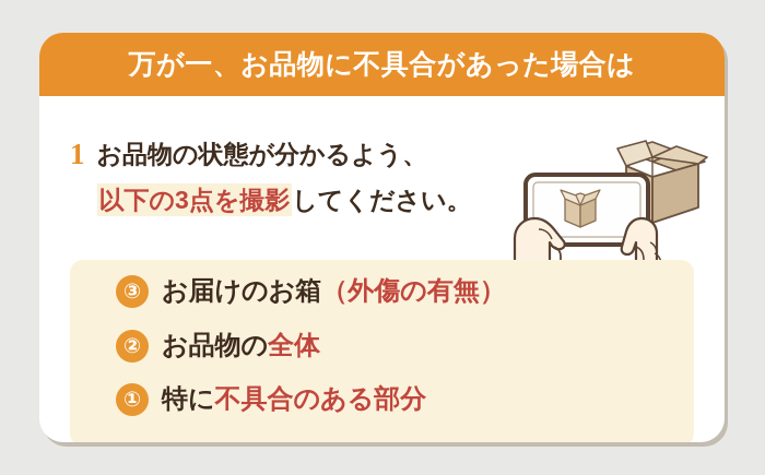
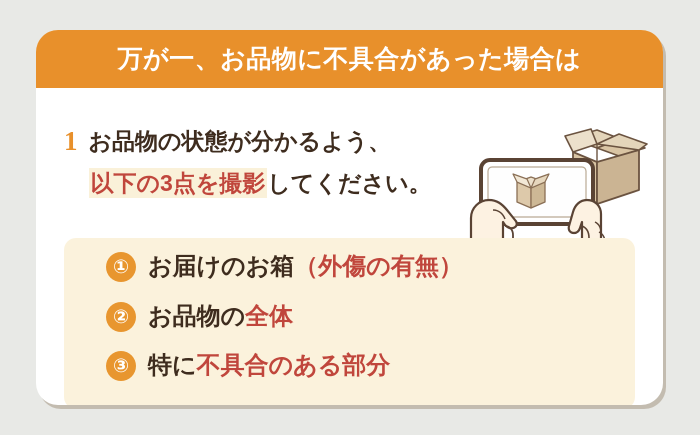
  万が一、お品物に不具合があった場合は
  1
  お品物の状態が分かるよう、
  以下の3点を撮影してください。
- ③
+ ①
  お届けのお箱（外傷の有無）
  ②
  お品物の全体
- ①
+ ③
  特に不具合のある部分
